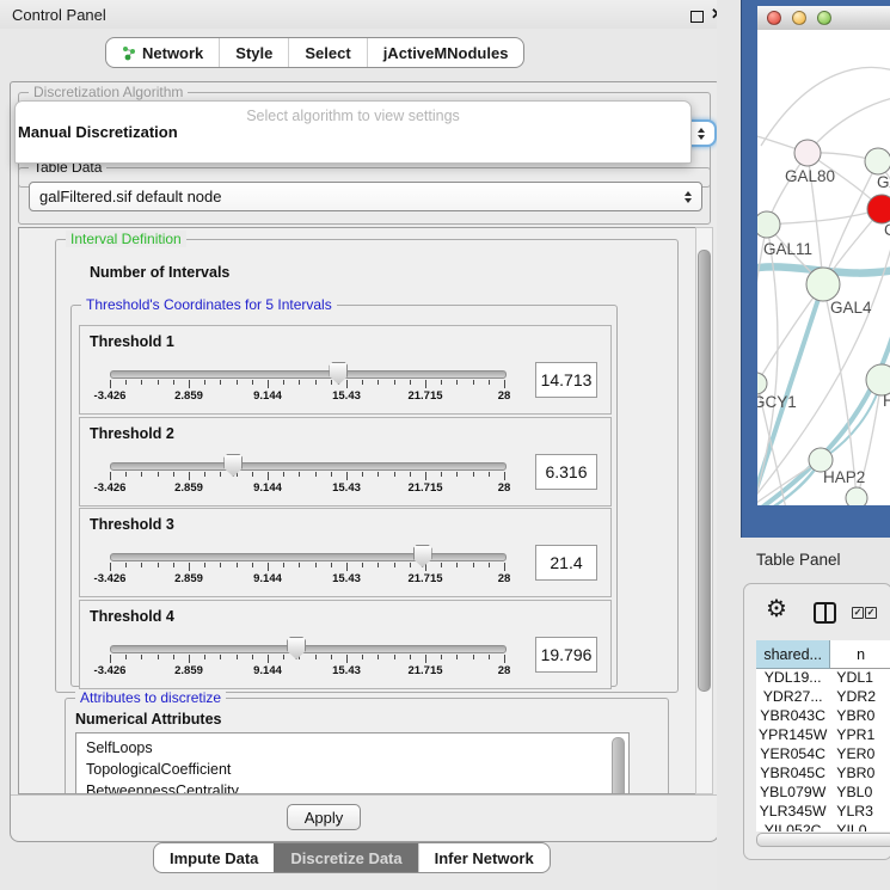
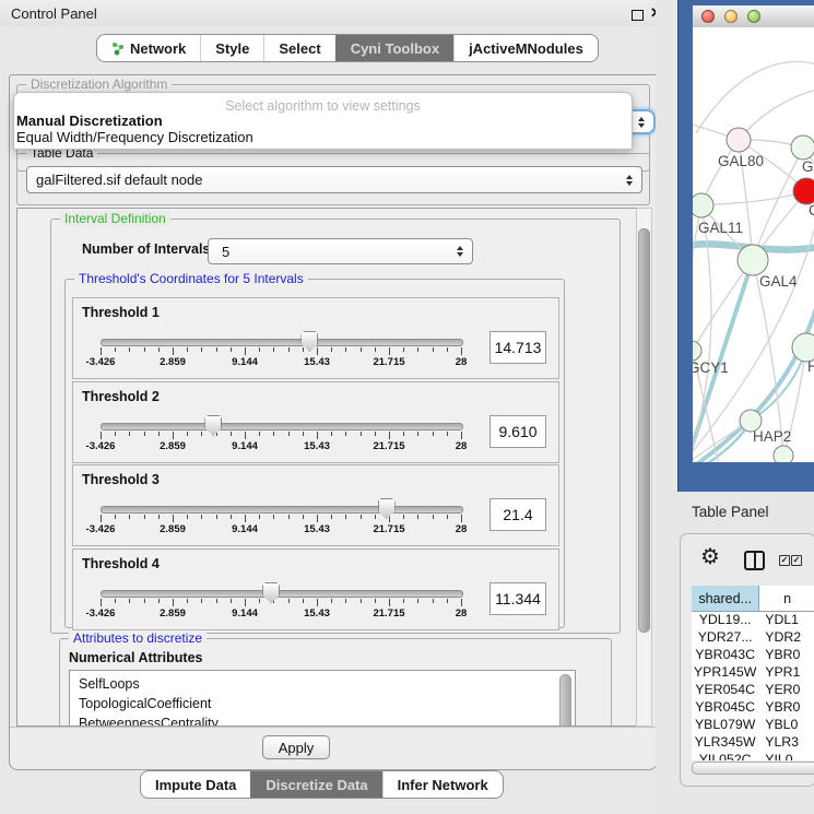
  Control Panel
  Network
  Style
  Select
+ Cyni Toolbox
  jActiveMNodules
  Discretization Algorithm
  Table Data
  galFiltered.sif default node
  Interval Definition
  Number of Intervals
+ 5
  Threshold's Coordinates for 5 Intervals
  Threshold 1
  -3.426
  2.859
  9.144
  15.43
  21.715
  28
  14.713
  Threshold 2
  -3.426
  2.859
  9.144
  15.43
  21.715
  28
- 6.316
+ 9.610
  Threshold 3
  -3.426
  2.859
  9.144
  15.43
  21.715
  28
  21.4
  Threshold 4
  -3.426
  2.859
  9.144
  15.43
  21.715
  28
- 19.796
+ 11.344
  Attributes to discretize
  Numerical Attributes
  SelfLoops
  TopologicalCoefficient
  BetweennessCentrality
  Apply
  Impute Data
  Discretize Data
  Infer Network
  Select algorithm to view settings
  Manual Discretization
+ Equal Width/Frequency Discretization
  GAL80
  GAL11
  GAL4
  GCY1
  HAP2
  Table Panel
  ⚙
  ✓
  ✓
  shared...
  n
  YDL19...
  YDL1
  YDR27...
  YDR2
  YBR043C
  YBR0
  YPR145W
  YPR1
  YER054C
  YER0
  YBR045C
  YBR0
  YBL079W
  YBL0
  YLR345W
  YLR3
  YIL052C
  YIL0
